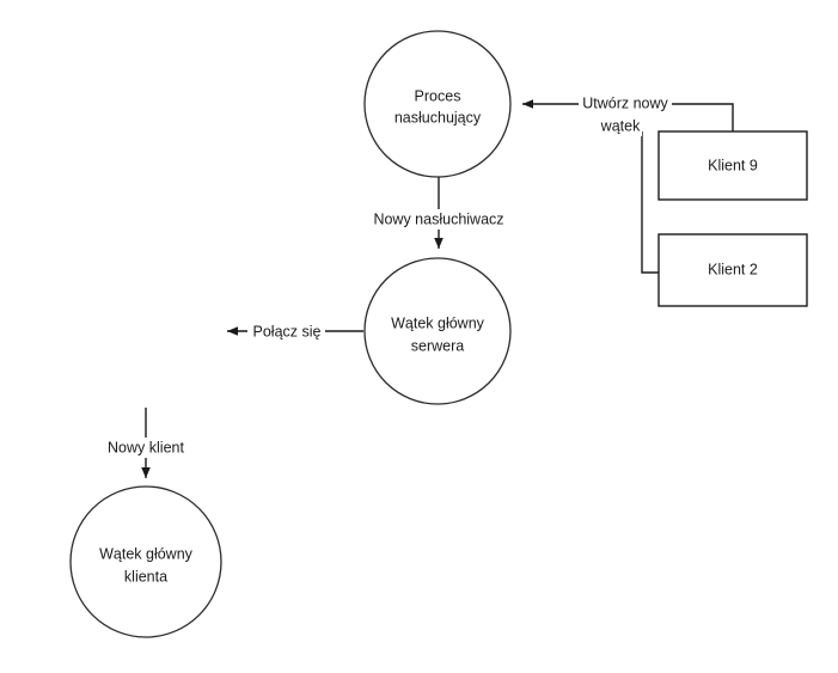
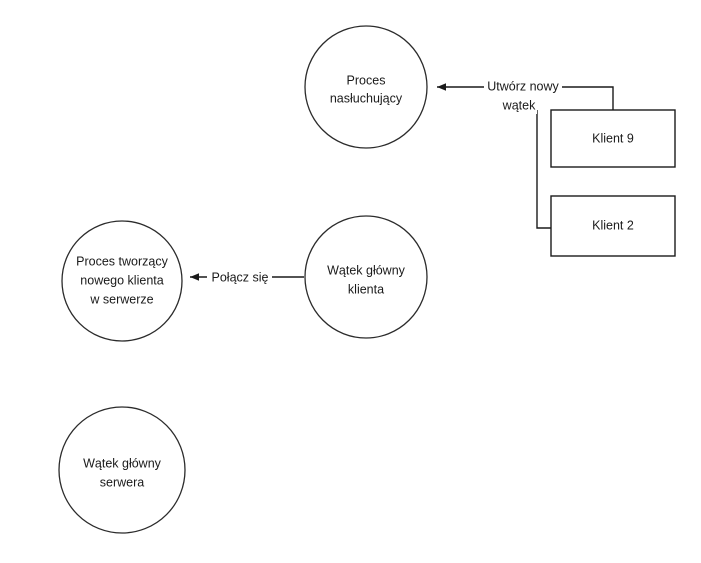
  Utwórz nowy
  wątek
- Nowy nasłuchiwacz
  Połącz się
- Nowy klient
  Proces
  nasłuchujący
  Wątek główny
- serwera
+ klienta
+ Proces tworzący
+ nowego klienta
+ w serwerze
  Wątek główny
- klienta
+ serwera
  Klient 9
  Klient 2
